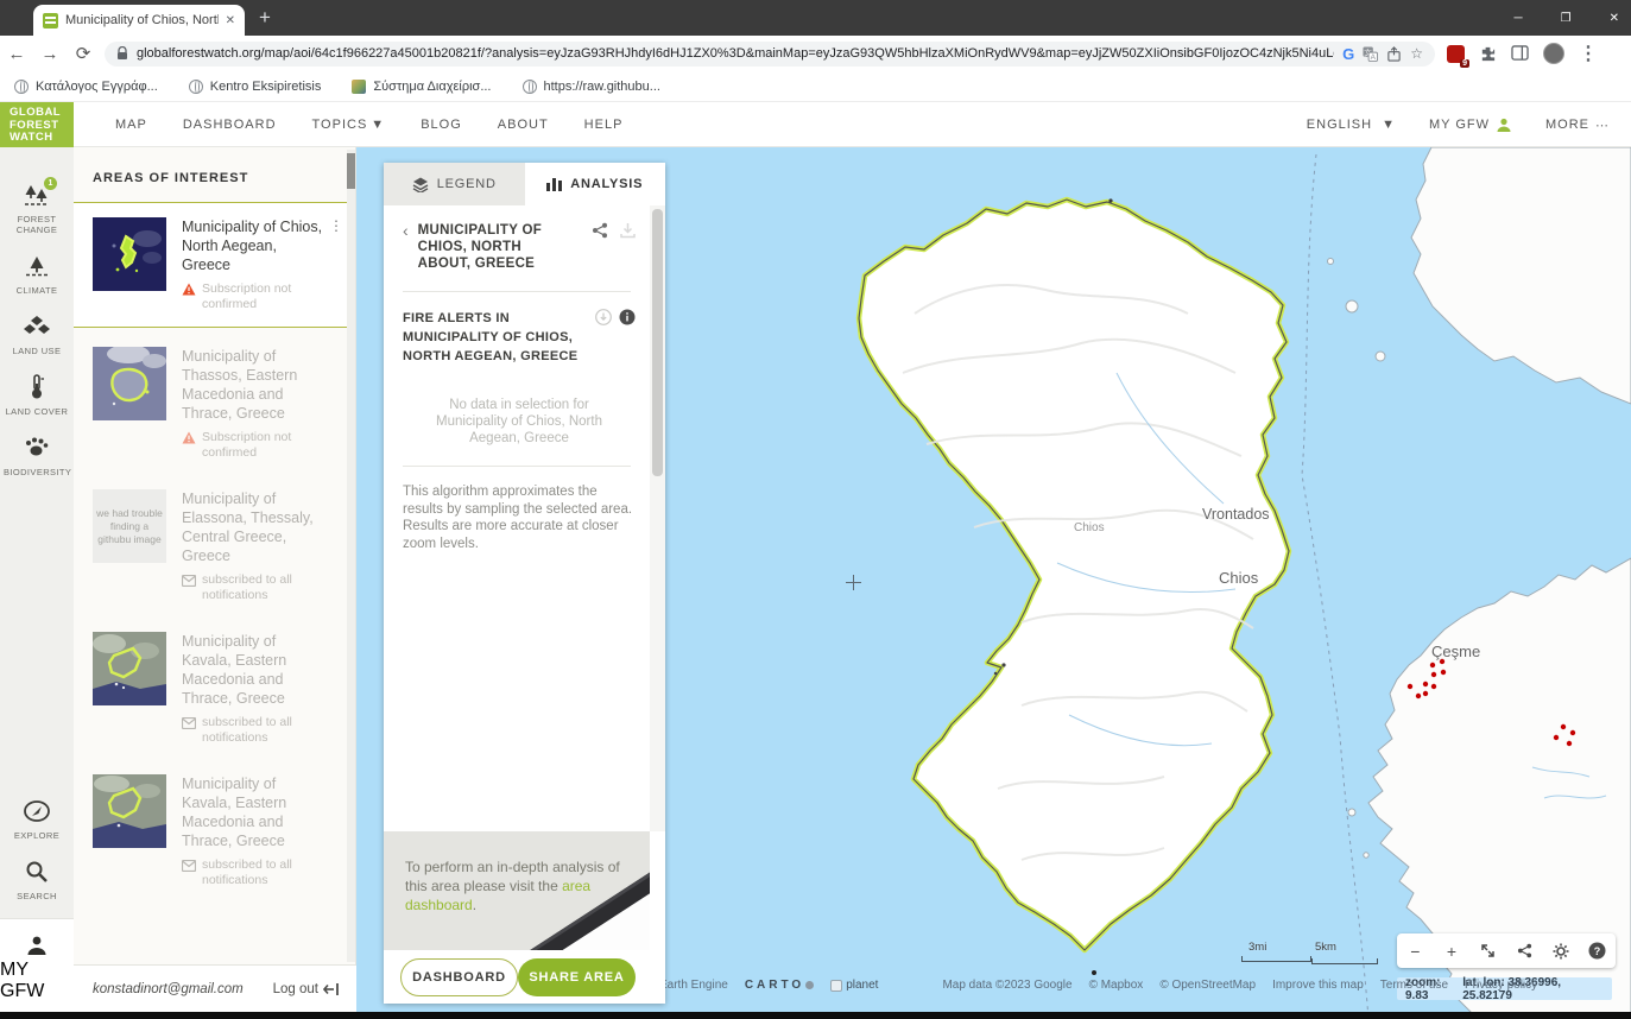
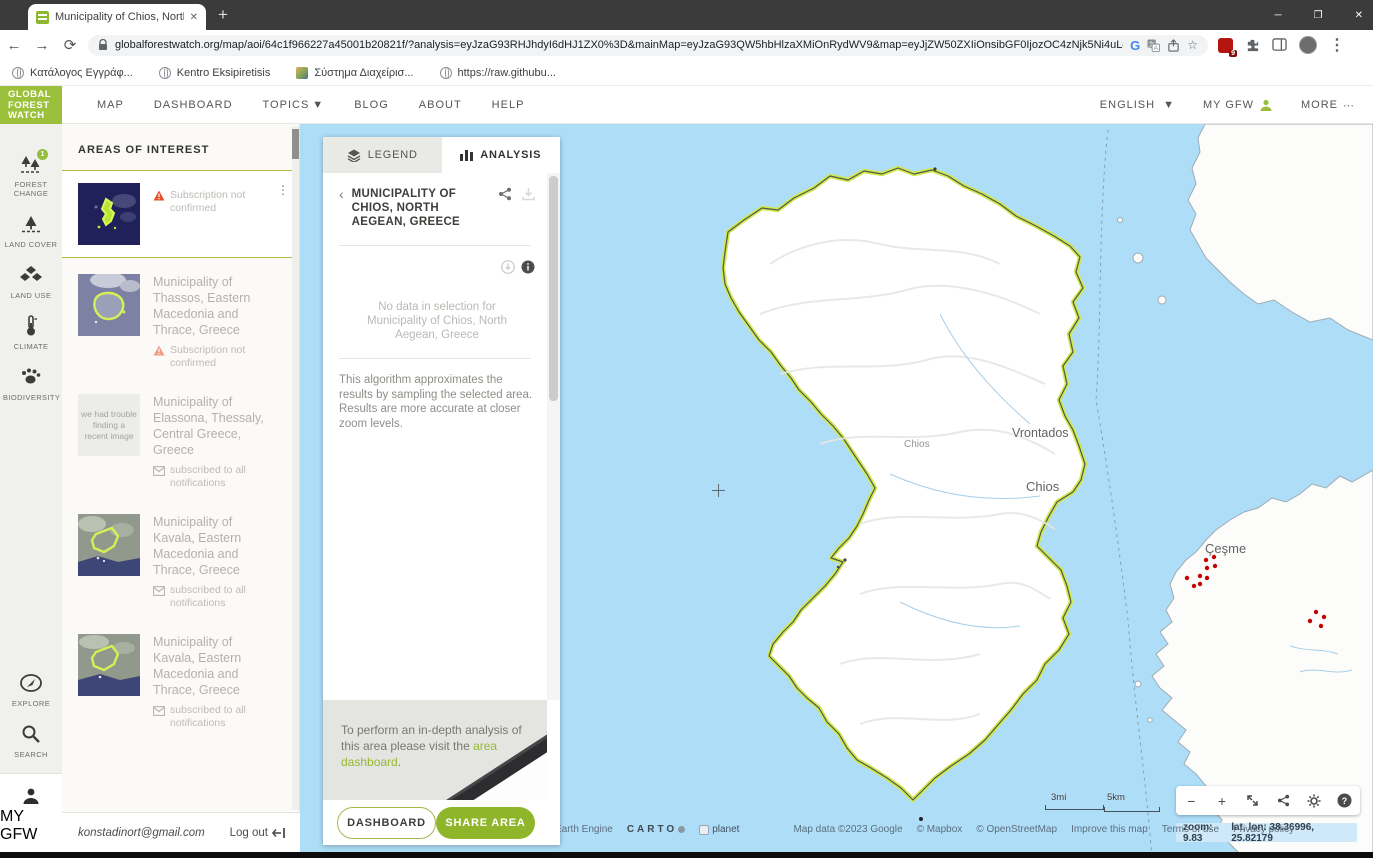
  Municipality of Chios, Nort
  ✕
  +
  ─
  ❐
  ✕
  ←
  →
  ⟳
  globalforestwatch.org/map/aoi/64c1f966227a45001b20821f/?analysis=eyJzaG93RHJhdyI6dHJ1ZX0%3D&mainMap=eyJzaG93QW5hbHlzaXMiOnRydWV9&map=eyJjZW50ZXIiOnsibGF0IjozOC4zNjk5Ni4uL
  G
  ☆
  ⋮
  Κατάλογος Εγγράφ...
  Kentro Eksipiretisis
  Σύστημα Διαχείρισ...
  https://raw.githubu...
  GLOBAL
  FOREST
  WATCH
  MAP
  DASHBOARD
  TOPICS ▼
  BLOG
  ABOUT
  HELP
  ENGLISH
  ▼
  MY GFW
  MORE
  ⋯
  FOREST CHANGE
- CLIMATE
+ LAND COVER
  LAND USE
- LAND COVER
+ CLIMATE
  BIODIVERSITY
  EXPLORE
  SEARCH
  MY GFW
  AREAS OF INTEREST
- Municipality of Chios, North Aegean, Greece
  Subscription not confirmed
  ⋮
  Municipality of Thassos, Eastern Macedonia and Thrace, Greece
  Subscription not confirmed
- we had trouble finding a githubu image
+ we had trouble finding a recent image
  Municipality of Elassona, Thessaly, Central Greece, Greece
  subscribed to all notifications
  Municipality of Kavala, Eastern Macedonia and Thrace, Greece
  subscribed to all notifications
  Municipality of Kavala, Eastern Macedonia and Thrace, Greece
  subscribed to all notifications
  konstadinort@gmail.com
  Log out
  Chios
  Vrontados
  Chios
  Çeşme
  3mi
  5km
  −
  +
  ?
  zoom: 9.83
  lat, lon: 38.36996, 25.82179
  arth Engine
  CARTO
  planet
  Map data ©2023 Google
  © Mapbox
  © OpenStreetMap
  Improve this map
  Terms of use
  Privacy policy
  LEGEND
  ANALYSIS
  ‹
- MUNICIPALITY OF CHIOS, NORTH ABOUT, GREECE
+ MUNICIPALITY OF CHIOS, NORTH AEGEAN, GREECE
- FIRE ALERTS IN MUNICIPALITY OF CHIOS, NORTH AEGEAN, GREECE
  No data in selection for Municipality of Chios, North Aegean, Greece
  This algorithm approximates the results by sampling the selected area. Results are more accurate at closer zoom levels.
  To perform an in-depth analysis of this area please visit the area dashboard.
  DASHBOARD
  SHARE AREA
